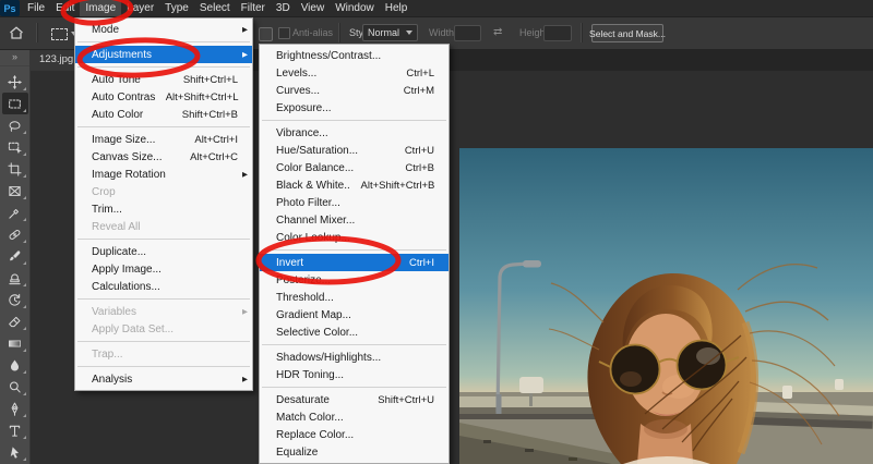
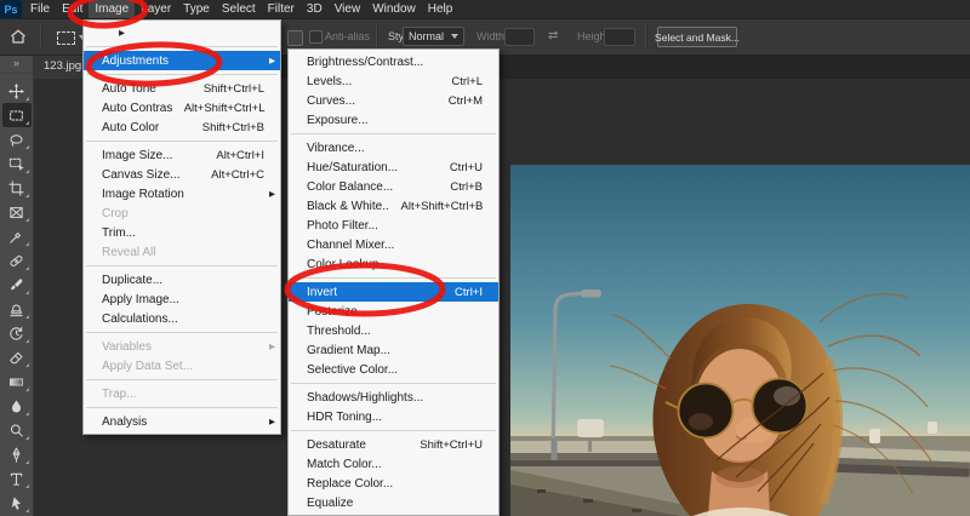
  Ps
  File
  Eit
  Image
  ayer
  Type
  Select
  Filter
  3D
  View
  Window
  Help
  Anti-alias
  Normal
  Width
  ⇄
  Heigh
  Select and Mask..
  »
  123.jpg
- Mode
  Adjustments
  Auto Tone
  Shift+Ctrl+L
  Auto Contras
  Alt+Shift+Ctrl+L
  Auto Color
  Shift+Ctrl+B
  Image Size...
  Alt+Ctrl+I
  Canvas Size...
  Alt+Ctrl+C
  Image Rotation
  Crop
  Trim...
  Reveal All
  Duplicate...
  Apply Image...
  Calculations...
  Variables
  Apply Data Set...
  Trap...
  Analysis
  Brightness/Contrast...
  Levels...
  Ctrl+L
  Curves...
  Ctrl+M
  Exposure...
  Vibrance...
  Hue/Saturation...
  Ctrl+U
  Color Balance...
  Ctrl+B
  Black & White..
  Alt+Shift+Ctrl+B
  Photo Filter...
  Channel Mixer...
  Invert
  Ctrl+I
  Threshold...
  Gradient Map...
  Selective Color...
  Shadows/Highlights...
  HDR Toning...
  Desaturate
  Shift+Ctrl+U
  Match Color...
  Replace Color...
  Equalize
